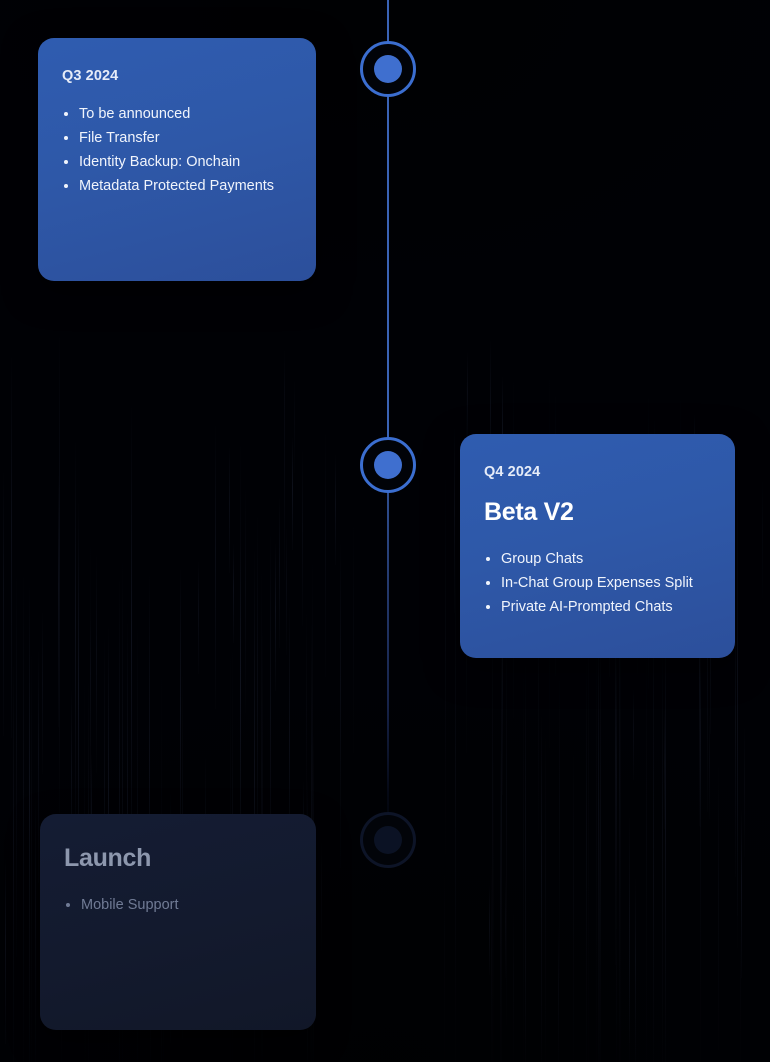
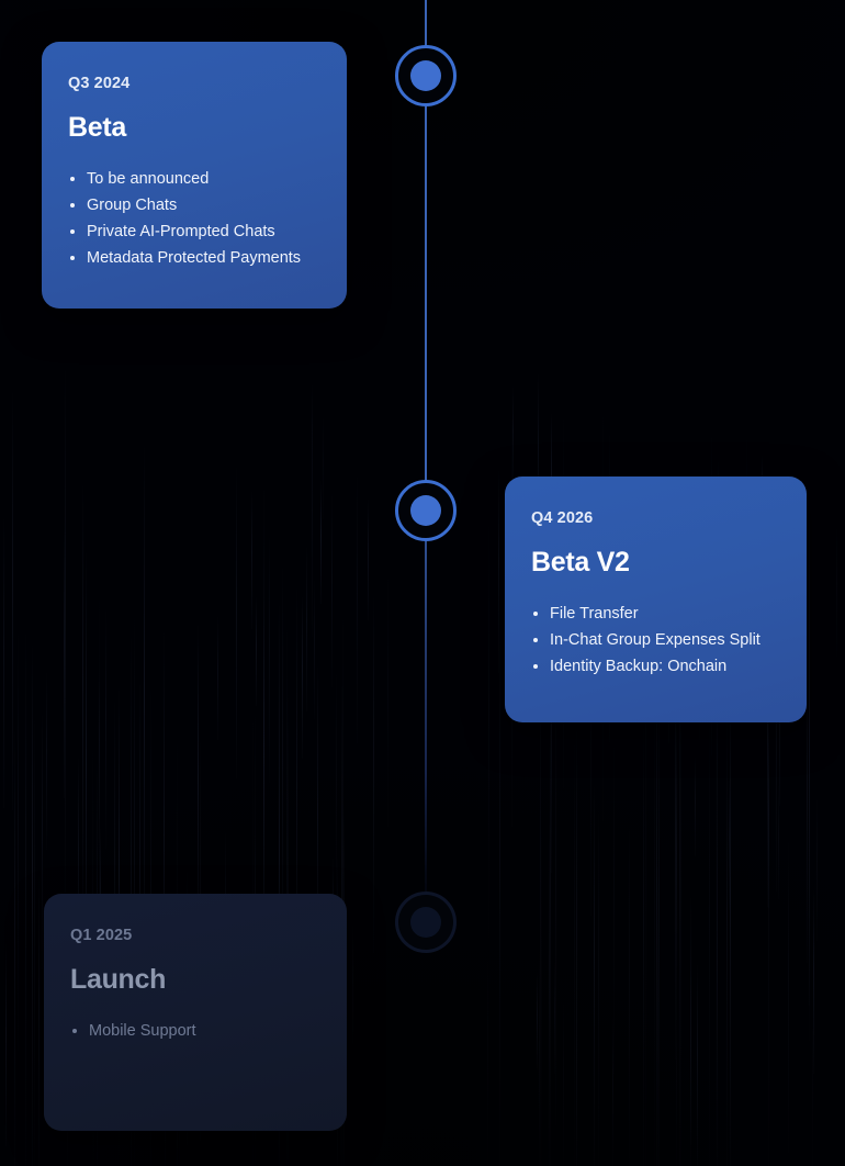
  Q3 2024
+ Beta
  To be announced
- File Transfer
+ Group Chats
- Identity Backup: Onchain
+ Private AI-Prompted Chats
  Metadata Protected Payments
- Q4 2024
+ Q4 2026
  Beta V2
- Group Chats
+ File Transfer
  In-Chat Group Expenses Split
- Private AI-Prompted Chats
+ Identity Backup: Onchain
+ Q1 2025
  Launch
  Mobile Support
